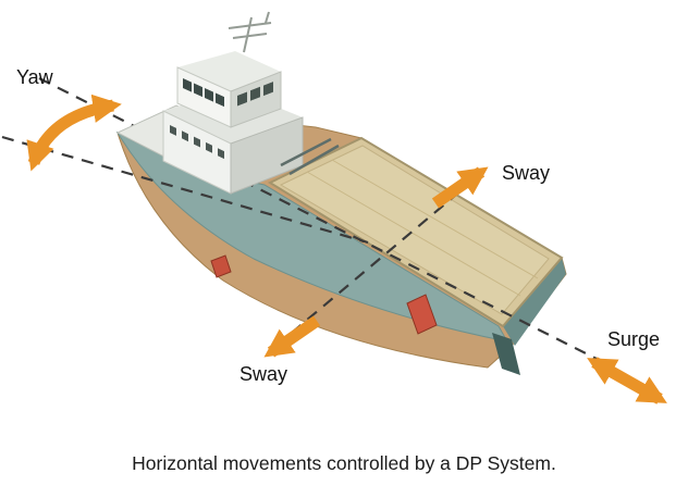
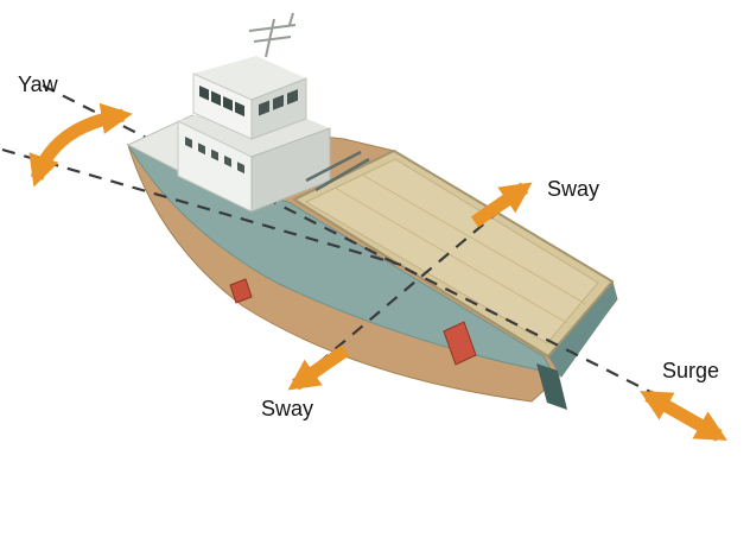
  Yaw
  Sway
  Sway
  Surge
- Horizontal movements controlled by a DP System.
